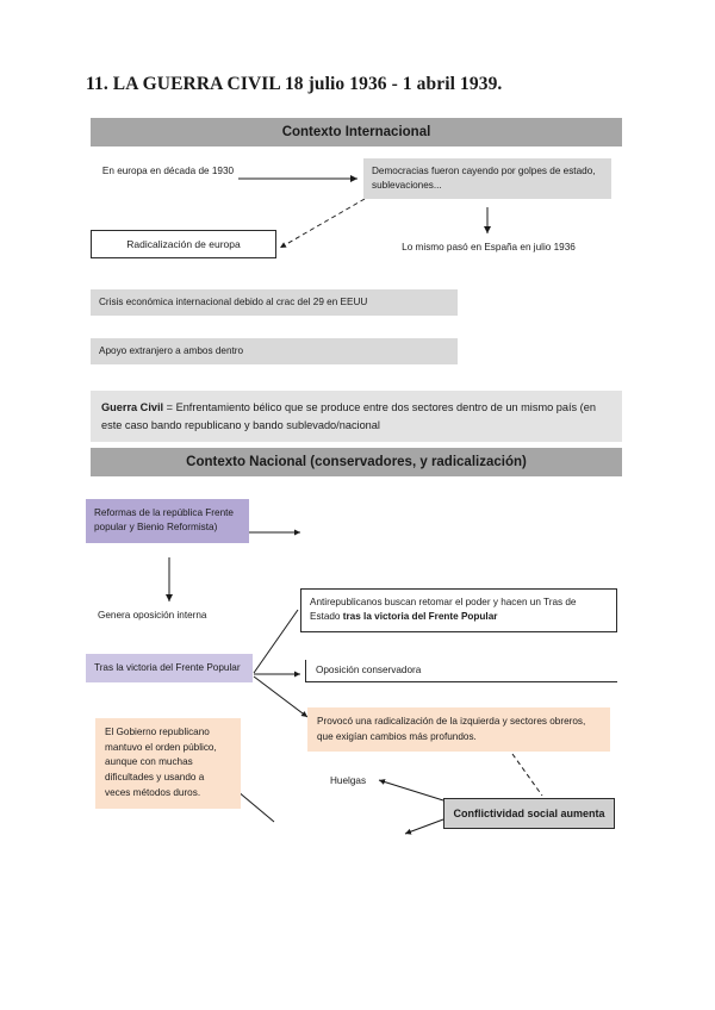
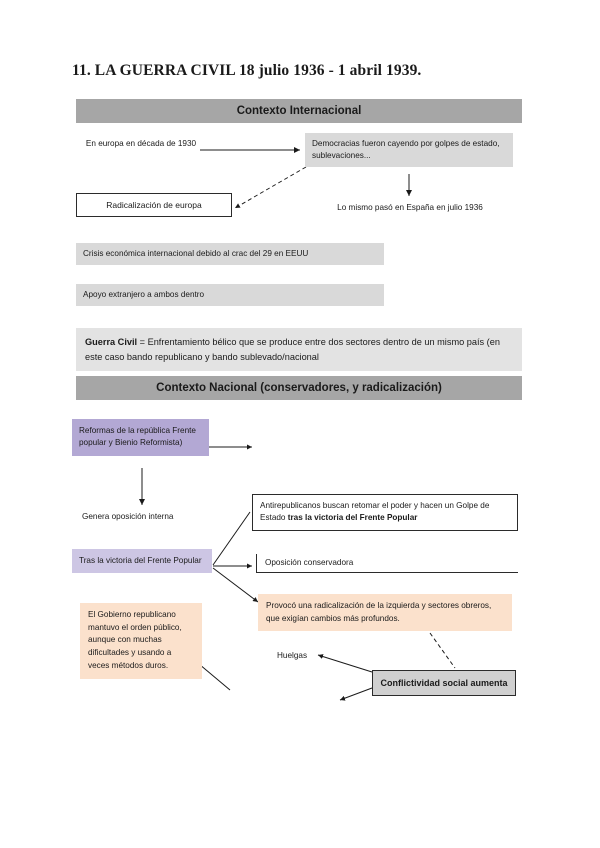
  11. LA GUERRA CIVIL 18 julio 1936 - 1 abril 1939.
  Contexto Internacional
  En europa en década de 1930
  Democracias fueron cayendo por golpes de estado, sublevaciones...
  Radicalización de europa
  Lo mismo pasó en España en julio 1936
  Crisis económica internacional debido al crac del 29 en EEUU
  Apoyo extranjero a ambos dentro
  Guerra Civil = Enfrentamiento bélico que se produce entre dos sectores dentro de un mismo país (en este caso bando republicano y bando sublevado/nacional
  Contexto Nacional (conservadores, y radicalización)
  Reformas de la república Frente popular y Bienio Reformista)
  Genera oposición interna
- Antirepublicanos buscan retomar el poder y hacen un Tras de Estado tras la victoria del Frente Popular
+ Antirepublicanos buscan retomar el poder y hacen un Golpe de Estado tras la victoria del Frente Popular
  Tras la victoria del Frente Popular
  Oposición conservadora
  Provocó una radicalización de la izquierda y sectores obreros, que exigían cambios más profundos.
  El Gobierno republicano mantuvo el orden público, aunque con muchas dificultades y usando a veces métodos duros.
  Huelgas
  Conflictividad social aumenta
